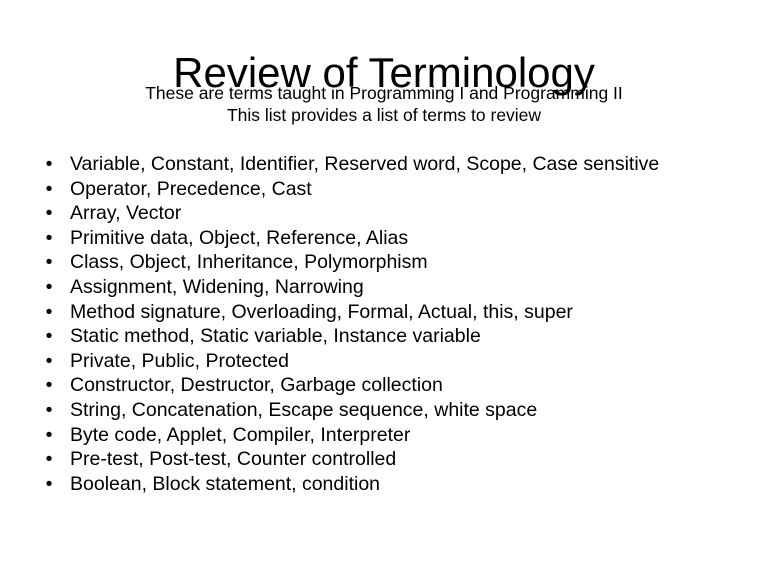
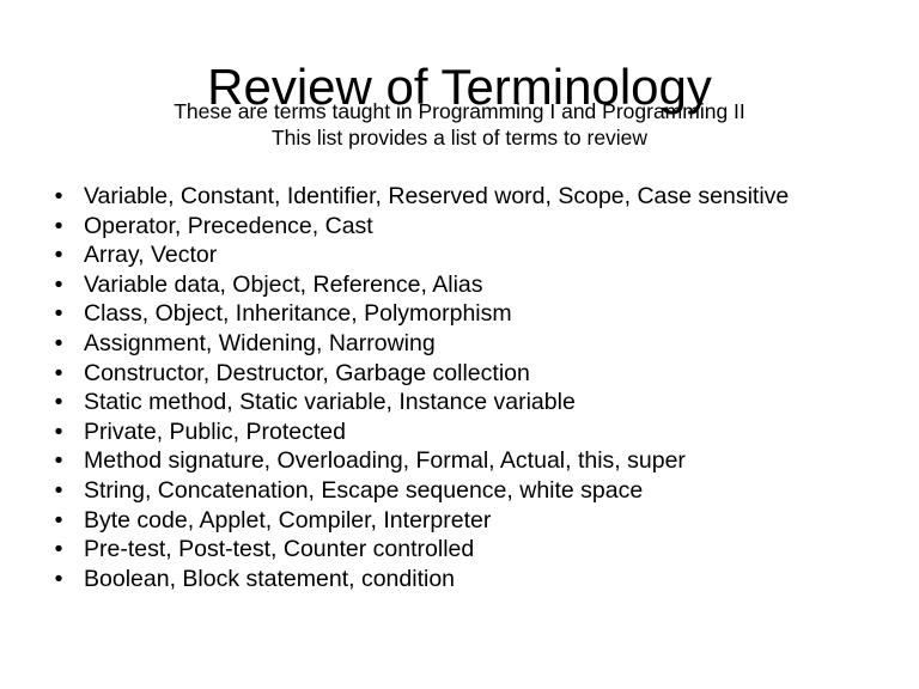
  Review of Terminology
  These are terms taught in Programming I and Programming II
  This list provides a list of terms to review
  •
  Variable, Constant, Identifier, Reserved word, Scope, Case sensitive
  •
  Operator, Precedence, Cast
  •
  Array, Vector
  •
- Primitive data, Object, Reference, Alias
+ Variable data, Object, Reference, Alias
  •
  Class, Object, Inheritance, Polymorphism
  •
  Assignment, Widening, Narrowing
  •
- Method signature, Overloading, Formal, Actual, this, super
+ Constructor, Destructor, Garbage collection
  •
  Static method, Static variable, Instance variable
  •
  Private, Public, Protected
  •
- Constructor, Destructor, Garbage collection
+ Method signature, Overloading, Formal, Actual, this, super
  •
  String, Concatenation, Escape sequence, white space
  •
  Byte code, Applet, Compiler, Interpreter
  •
  Pre-test, Post-test, Counter controlled
  •
  Boolean, Block statement, condition
